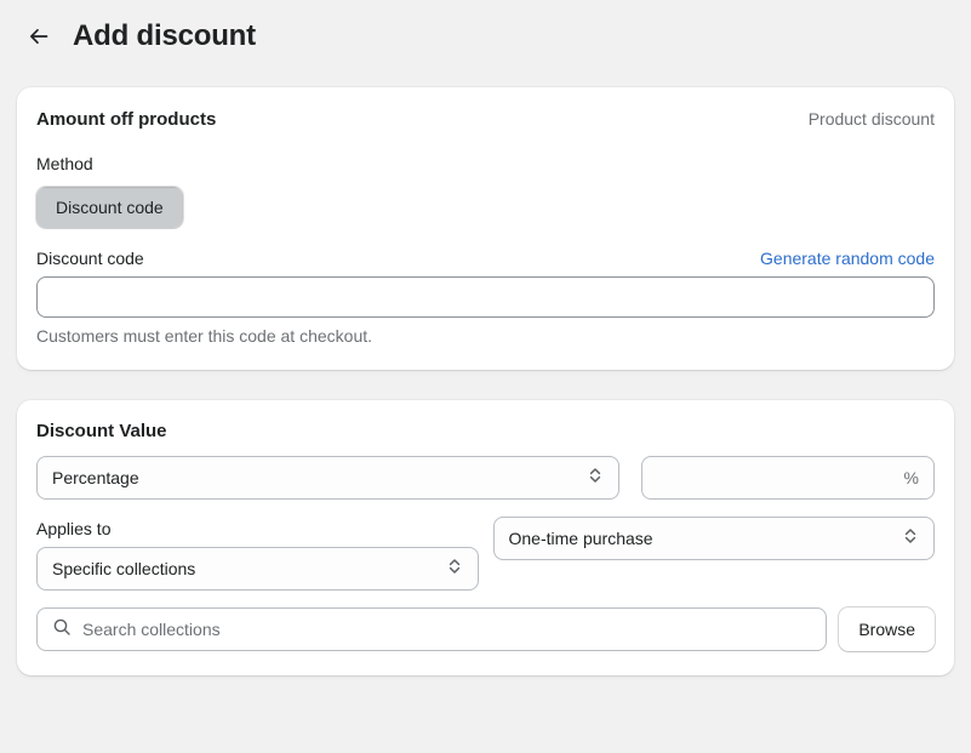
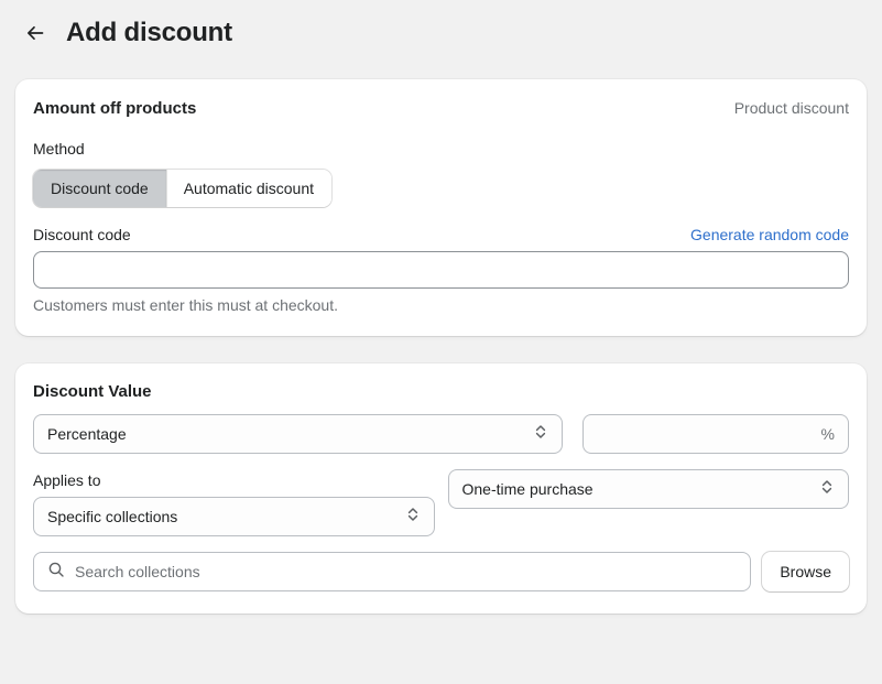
  Add discount
  Amount off products
  Product discount
  Method
  Discount code
+ Automatic discount
  Discount code
  Generate random code
- Customers must enter this code at checkout.
+ Customers must enter this must at checkout.
  Discount Value
  Percentage
  %
  Applies to
  Specific collections
  One-time purchase
  Search collections
  Browse
